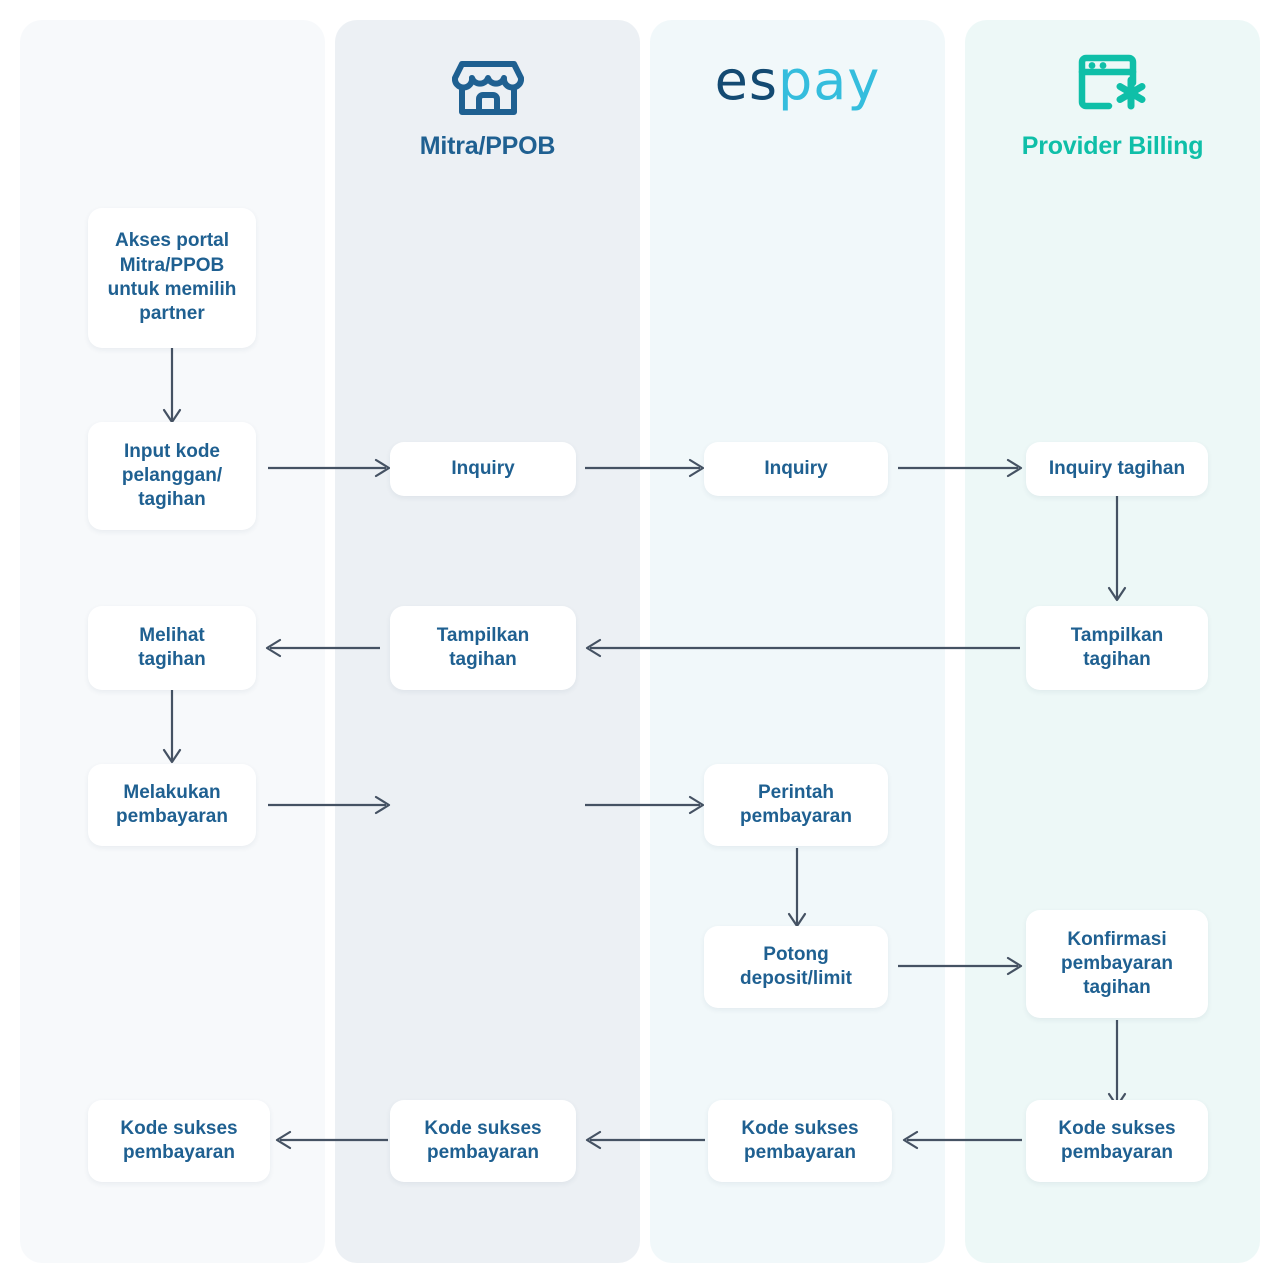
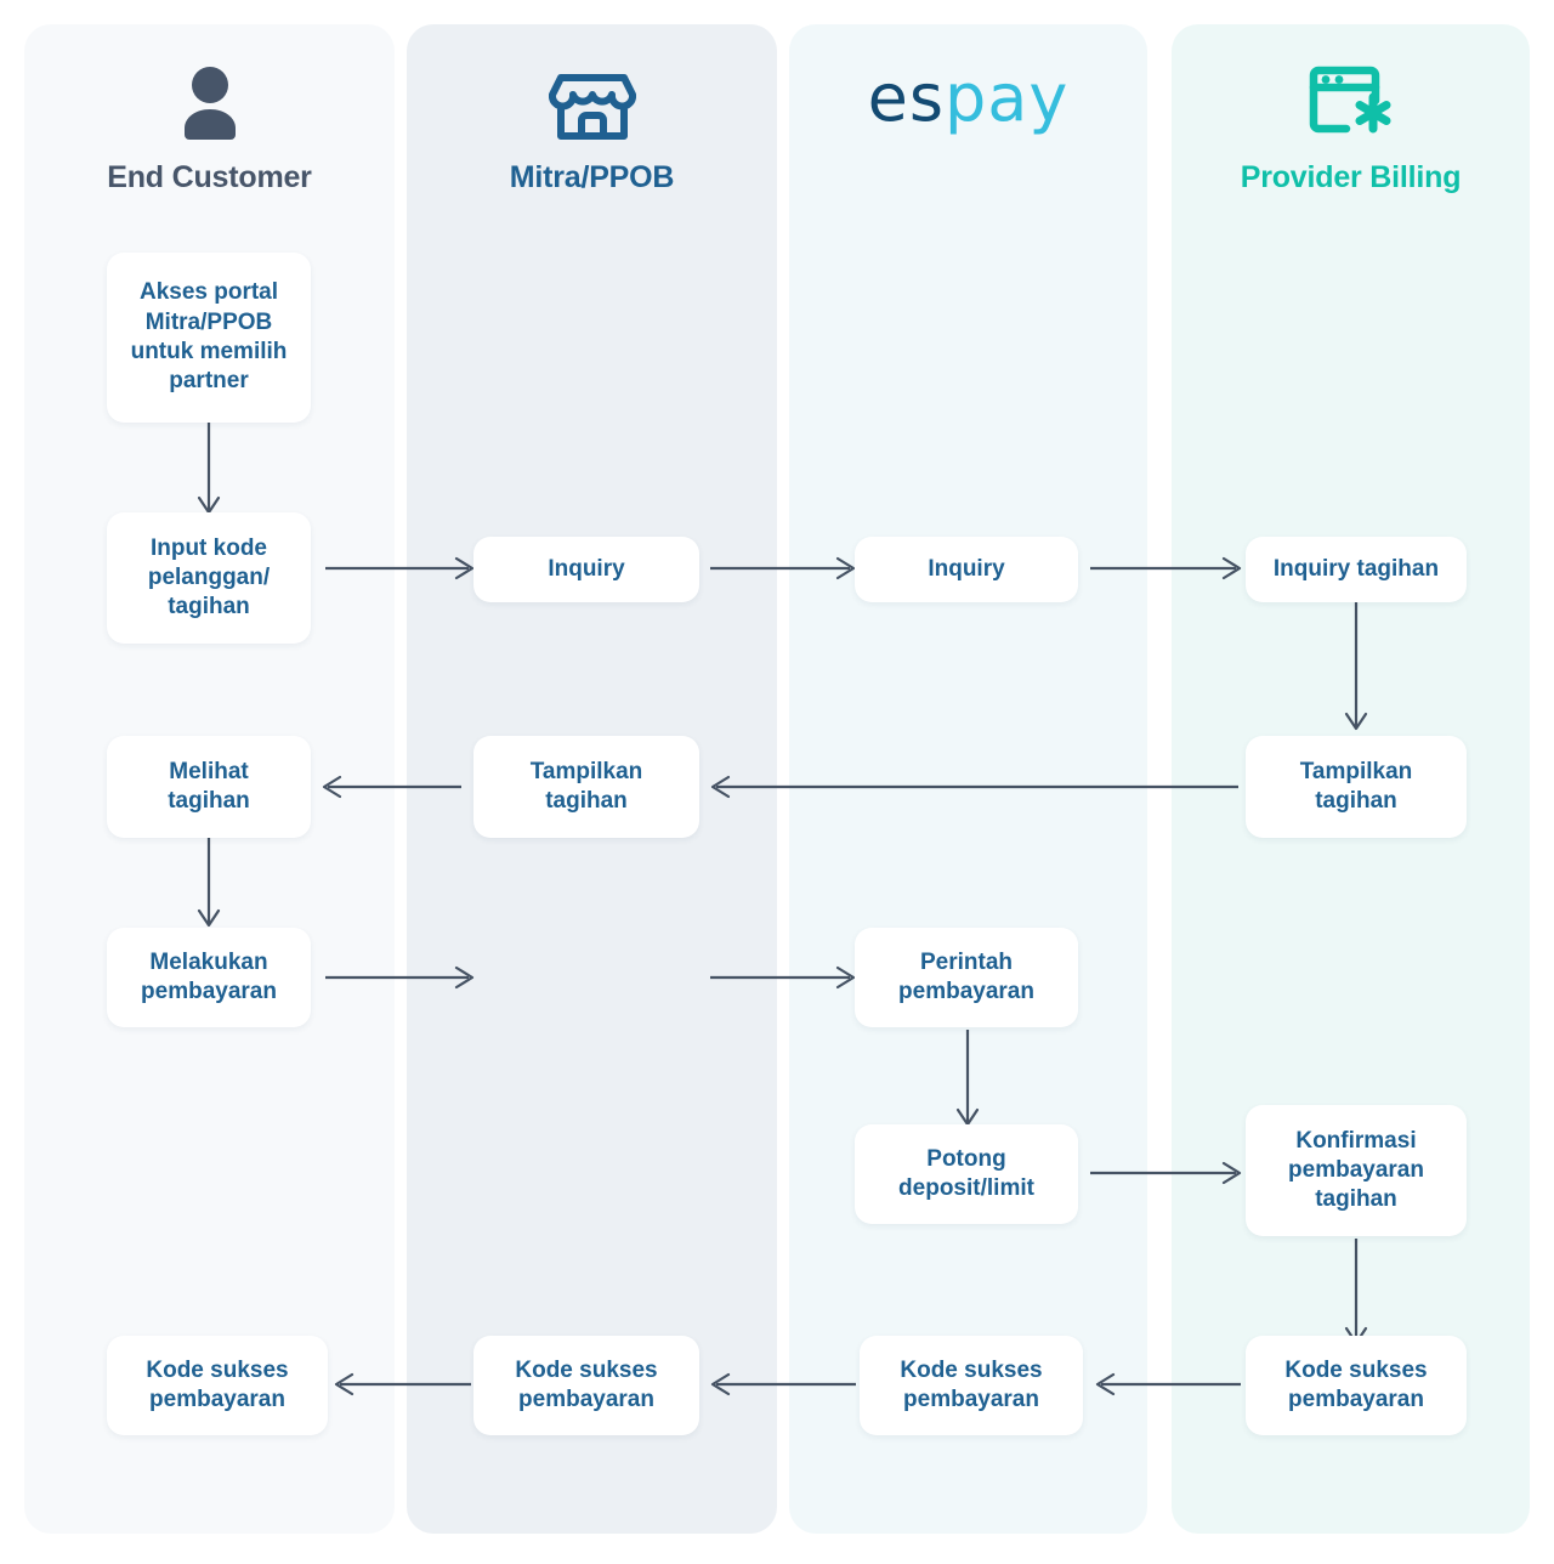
+ End Customer
  Mitra/PPOB
  es
  pay
  Provider Billing
  Akses portal
  Mitra/PPOB
  untuk memilih
  partner
  Input kode
  pelanggan/
  tagihan
  Melihat
  tagihan
  Melakukan
  pembayaran
  Kode sukses
  pembayaran
  Inquiry
  Tampilkan
  tagihan
  Kode sukses
  pembayaran
  Inquiry
  Perintah
  pembayaran
  Potong
  deposit/limit
  Kode sukses
  pembayaran
  Inquiry tagihan
  Tampilkan
  tagihan
  Konfirmasi
  pembayaran
  tagihan
  Kode sukses
  pembayaran
